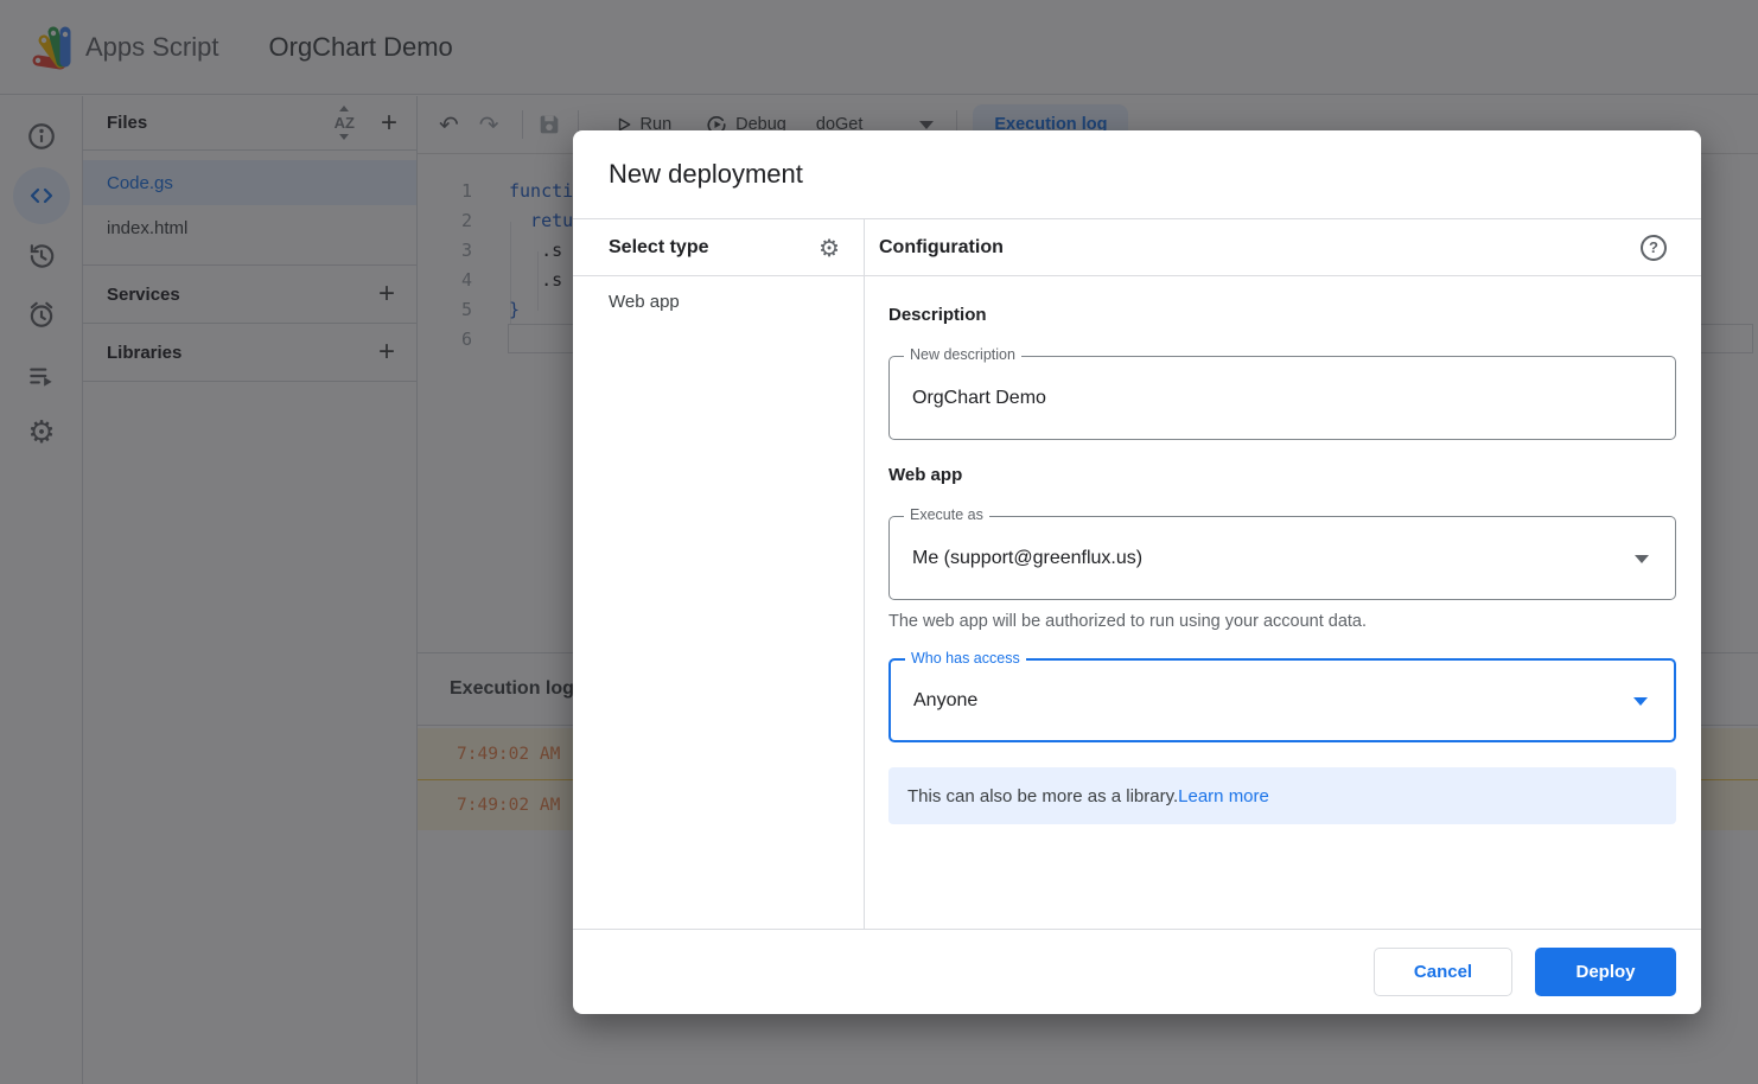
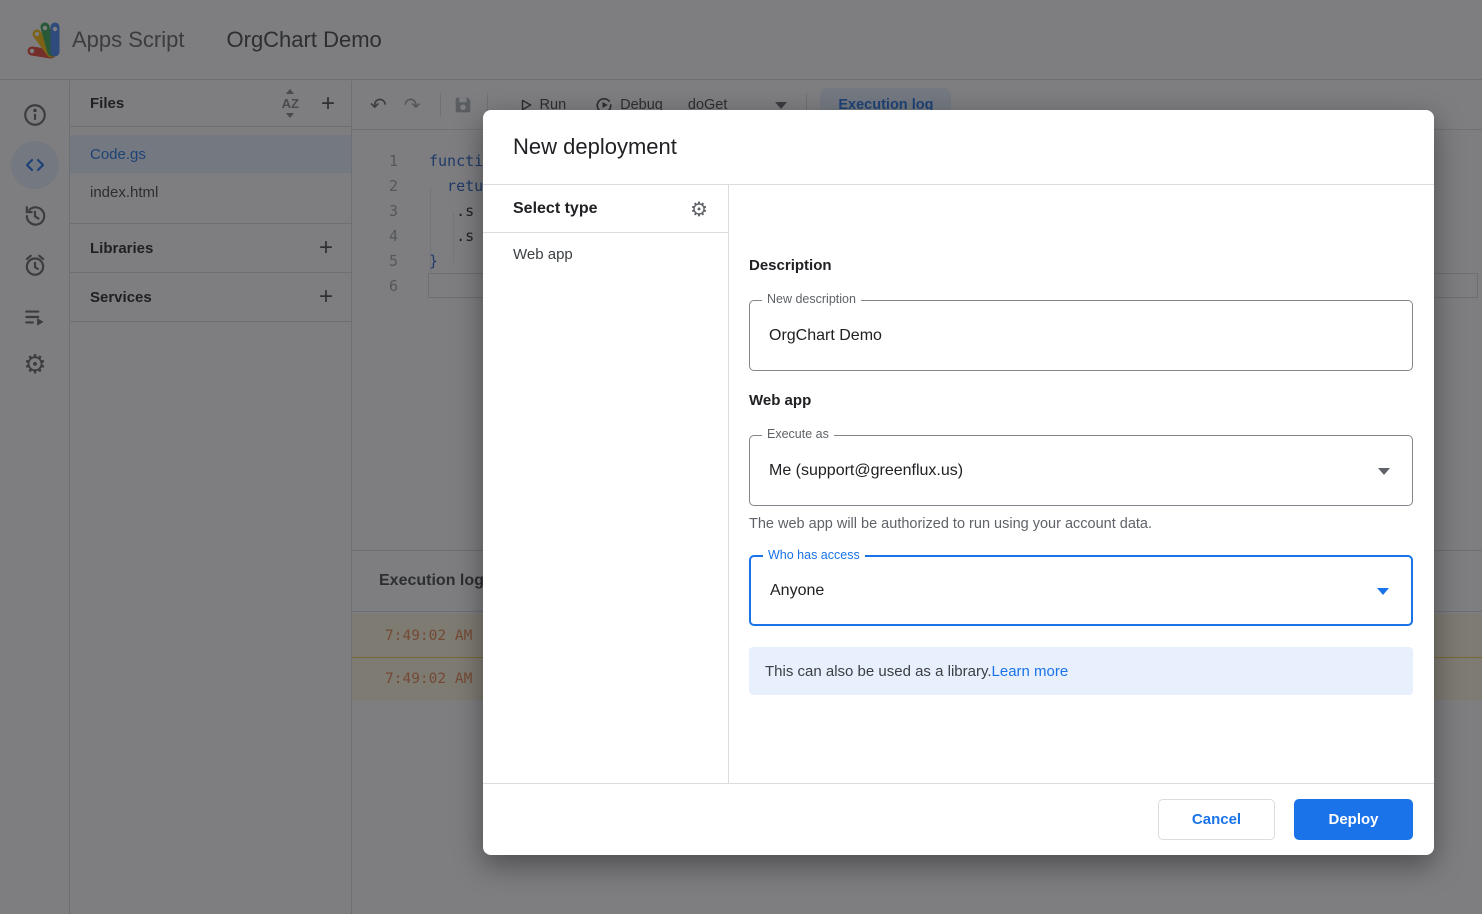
  Apps Script
  OrgChart Demo
  ⚙
  Files
  AZ
  +
  Code.gs
  index.html
- Services
+ Libraries
  +
- Libraries
+ Services
  +
  ↶
  ↷
  Run
  Debug
  doGet
  Execution log
  1
  functi
  2
  retu
  3
  .s
  4
  .s
  5
  }
  6
  Execution log
  7:49:02 AM
  7:49:02 AM
  New deployment
  Select type
  ⚙
  Web app
- Configuration
- ?
  Description
  New description
  OrgChart Demo
  Web app
  Execute as
  Me (support@greenflux.us)
  The web app will be authorized to run using your account data.
  Who has access
  Anyone
- This can also be more as a library.
+ This can also be used as a library.
  Learn more
  Cancel
  Deploy
